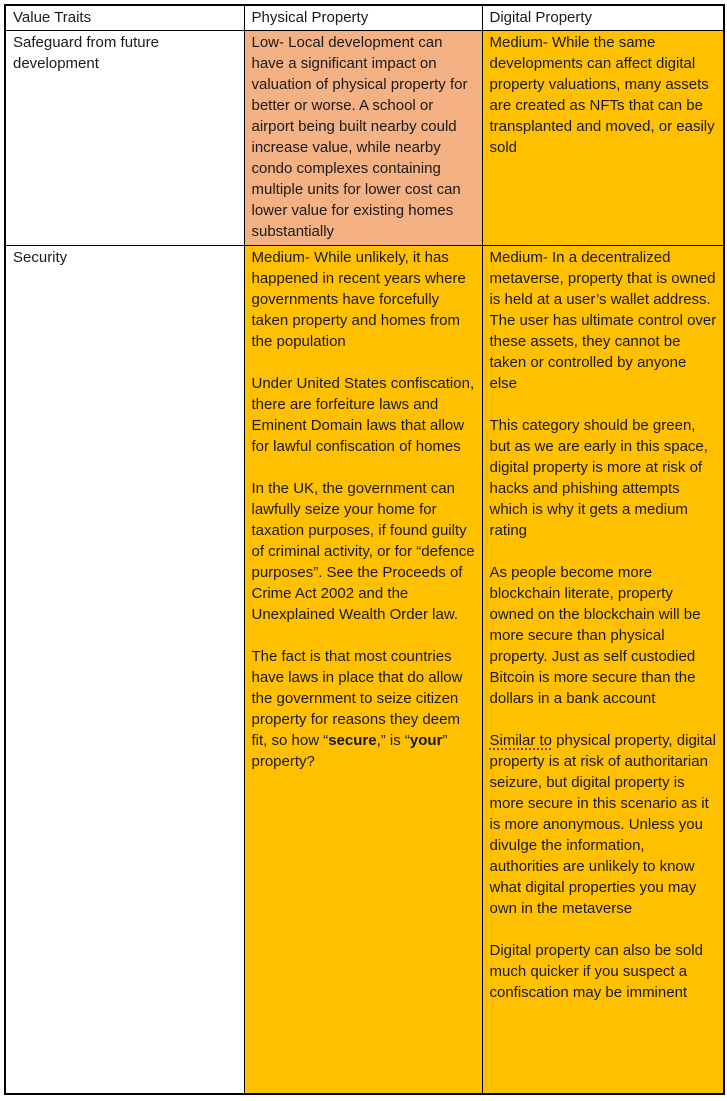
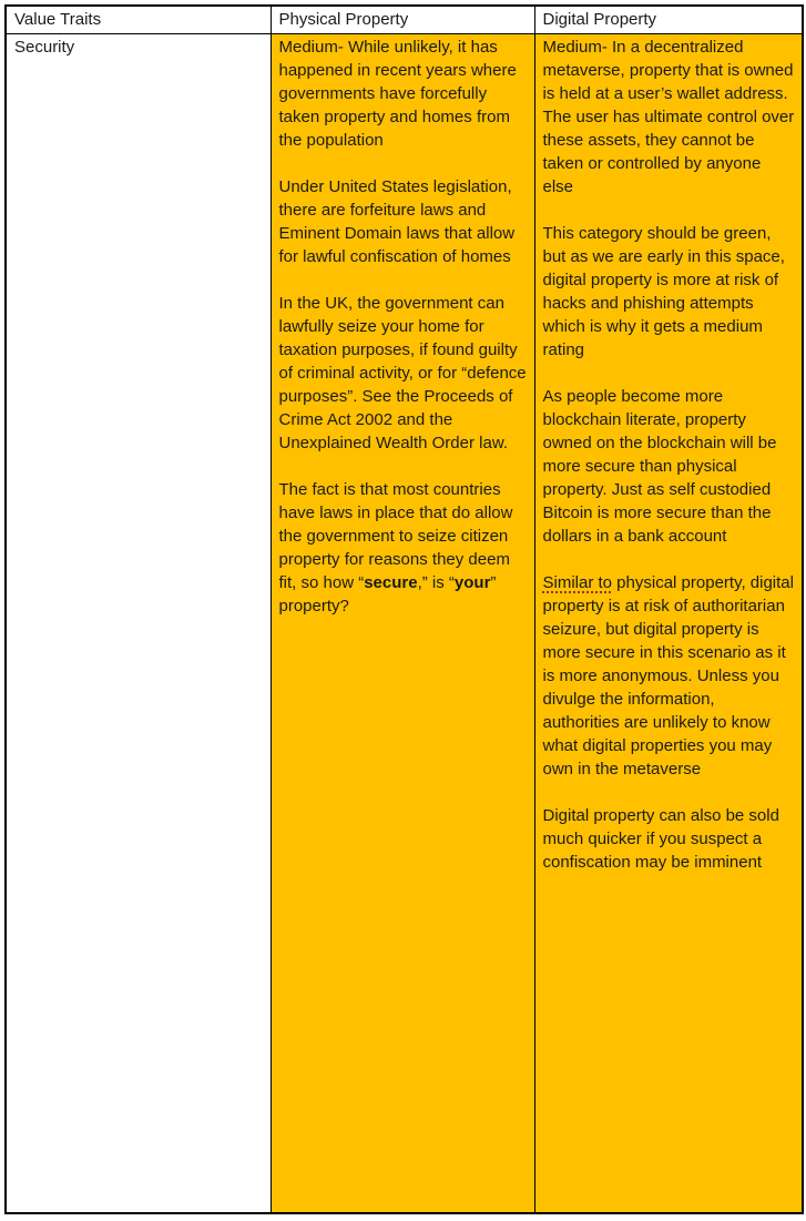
  Value Traits	Physical Property	Digital Property
- Safeguard from future development	Low- Local development can have a significant impact on valuation of physical property for better or worse. A school or airport being built nearby could increase value, while nearby condo complexes containing multiple units for lower cost can lower value for existing homes substantially	Medium- While the same developments can affect digital property valuations, many assets are created as NFTs that can be transplanted and moved, or easily sold
- Security	Medium- While unlikely, it has happened in recent years where governments have forcefully taken property and homes from the populationUnder United States confiscation, there are forfeiture laws and Eminent Domain laws that allow for lawful confiscation of homesIn the UK, the government can lawfully seize your home for taxation purposes, if found guilty of criminal activity, or for “defence purposes”. See the Proceeds of Crime Act 2002 and the Unexplained Wealth Order law.The fact is that most countries have laws in place that do allow the government to seize citizen property for reasons they deem fit, so how “secure,” is “your” property?	Medium- In a decentralized metaverse, property that is owned is held at a user’s wallet address. The user has ultimate control over these assets, they cannot be taken or controlled by anyone elseThis category should be green, but as we are early in this space, digital property is more at risk of hacks and phishing attempts which is why it gets a medium ratingAs people become more blockchain literate, property owned on the blockchain will be more secure than physical property. Just as self custodied Bitcoin is more secure than the dollars in a bank accountSimilar to physical property, digital property is at risk of authoritarian seizure, but digital property is more secure in this scenario as it is more anonymous. Unless you divulge the information, authorities are unlikely to know what digital properties you may own in the metaverseDigital property can also be sold much quicker if you suspect a confiscation may be imminent
+ Security	Medium- While unlikely, it has happened in recent years where governments have forcefully taken property and homes from the populationUnder United States legislation, there are forfeiture laws and Eminent Domain laws that allow for lawful confiscation of homesIn the UK, the government can lawfully seize your home for taxation purposes, if found guilty of criminal activity, or for “defence purposes”. See the Proceeds of Crime Act 2002 and the Unexplained Wealth Order law.The fact is that most countries have laws in place that do allow the government to seize citizen property for reasons they deem fit, so how “secure,” is “your” property?	Medium- In a decentralized metaverse, property that is owned is held at a user’s wallet address. The user has ultimate control over these assets, they cannot be taken or controlled by anyone elseThis category should be green, but as we are early in this space, digital property is more at risk of hacks and phishing attempts which is why it gets a medium ratingAs people become more blockchain literate, property owned on the blockchain will be more secure than physical property. Just as self custodied Bitcoin is more secure than the dollars in a bank accountSimilar to physical property, digital property is at risk of authoritarian seizure, but digital property is more secure in this scenario as it is more anonymous. Unless you divulge the information, authorities are unlikely to know what digital properties you may own in the metaverseDigital property can also be sold much quicker if you suspect a confiscation may be imminent
